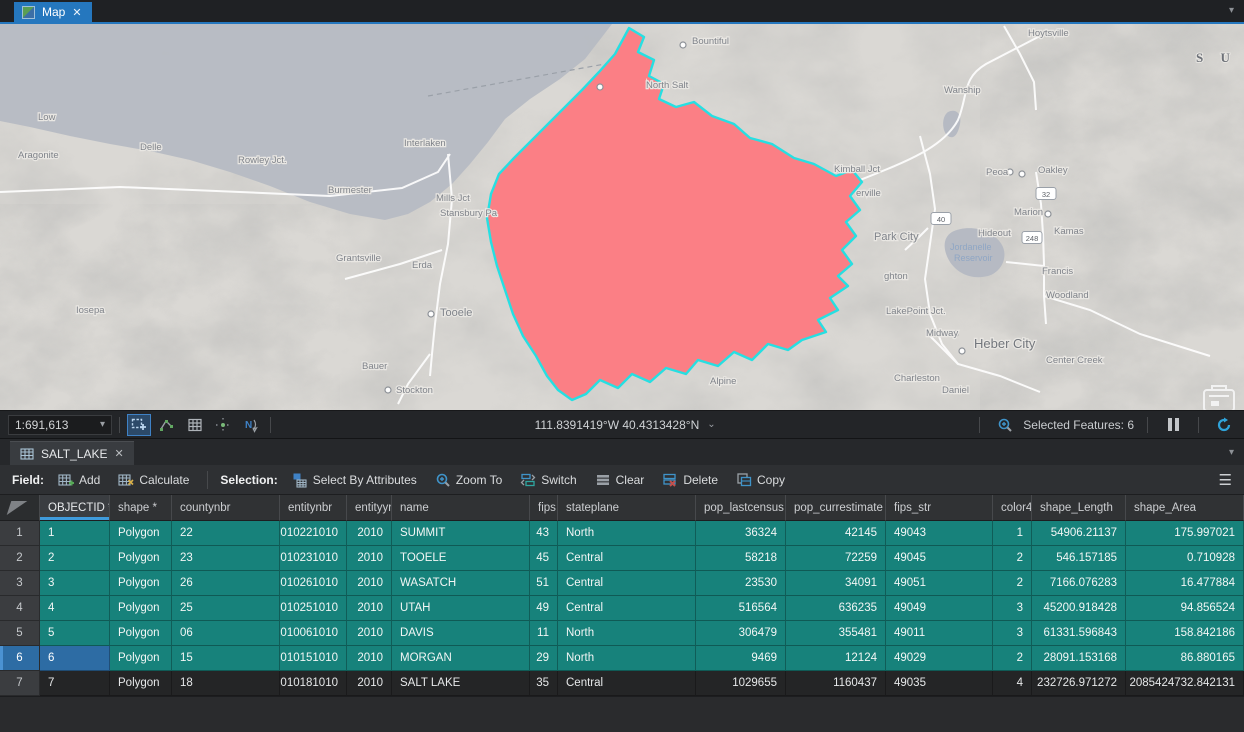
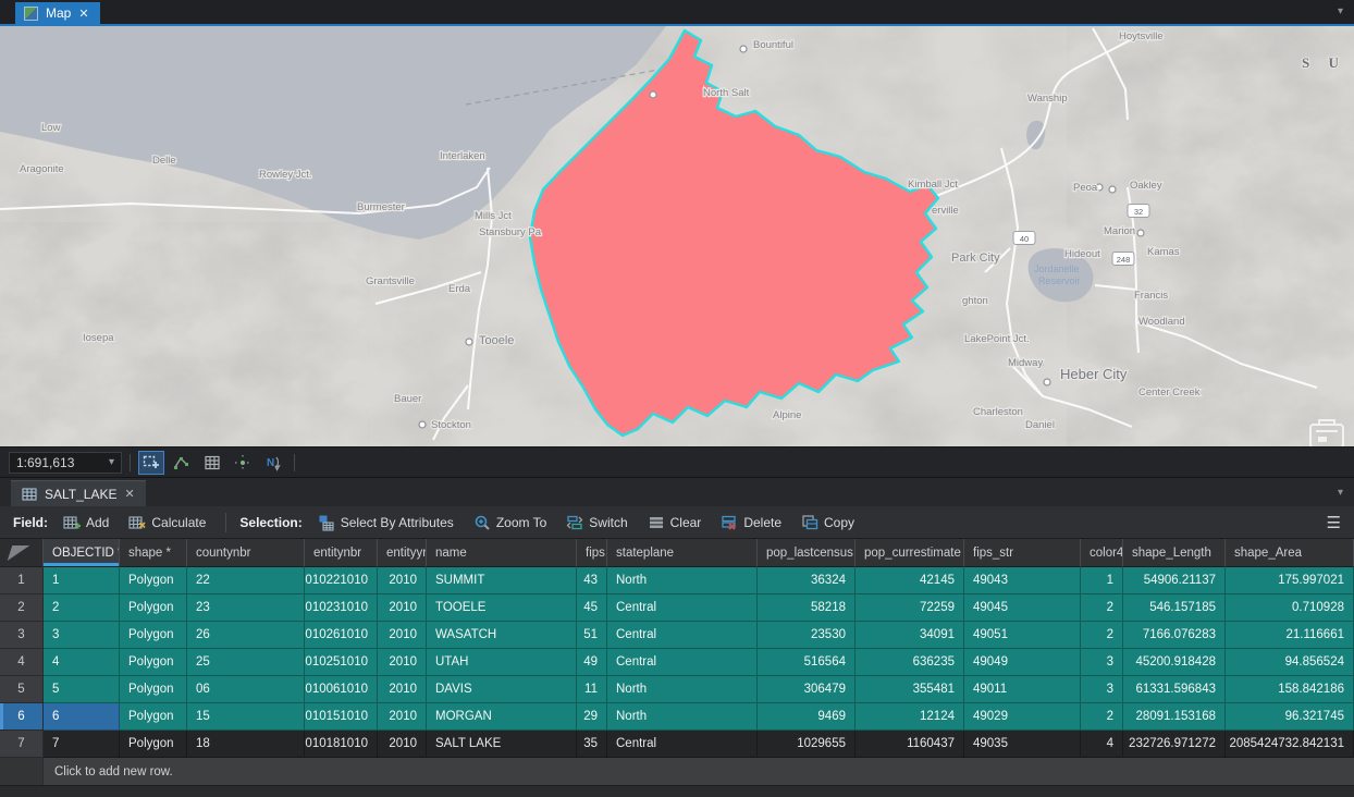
  Map
  ✕
  ▾
  40
  248
  32
  Bountiful
  North Salt
  Hoytsville
  Wanship
  S U
  Low
  Aragonite
  Delle
  Rowley Jct.
  Burmester
  Interlaken
  Mills Jct
  Stansbury Pa
  Grantsville
  Erda
  Tooele
  Iosepa
  Bauer
  Stockton
  Kimball Jct
  erville
  Park City
  ghton
  Hideout
  Peoa
  Oakley
  Marion
  Kamas
  Francis
  Woodland
  LakePoint Jct.
  Midway
  Heber City
  Center Creek
  Charleston
  Daniel
  Alpine
  Jordanelle
  Reservoir
  1:691,613
  ▾
  N
- 111.8391419°W 40.4313428°N
- ⌄
- Selected Features: 6
  SALT_LAKE
  ✕
  ▾
  Field:
  Add
  Calculate
  Selection:
  Select By Attributes
  Zoom To
  Switch
  Clear
  Delete
  Copy
  ☰
  OBJECTID
  shape *
  countynbr
  entitynbr
  entityyr
  name
  fips
  stateplane
  pop_lastcensus
  pop_currestimate
  fips_str
  color4
  shape_Length
  shape_Area
  1
  1
  Polygon
  22
  010221010
  2010
  SUMMIT
  43
  North
  36324
  42145
  49043
  1
  54906.21137
  175.997021
  2
  2
  Polygon
  23
  010231010
  2010
  TOOELE
  45
  Central
  58218
  72259
  49045
  2
  546.157185
  0.710928
  3
  3
  Polygon
  26
  010261010
  2010
  WASATCH
  51
  Central
  23530
  34091
  49051
  2
  7166.076283
- 16.477884
+ 21.116661
  4
  4
  Polygon
  25
  010251010
  2010
  UTAH
  49
  Central
  516564
  636235
  49049
  3
  45200.918428
  94.856524
  5
  5
  Polygon
  06
  010061010
  2010
  DAVIS
  11
  North
  306479
  355481
  49011
  3
  61331.596843
  158.842186
  6
  6
  Polygon
  15
  010151010
  2010
  MORGAN
  29
  North
  9469
  12124
  49029
  2
  28091.153168
- 86.880165
+ 96.321745
  7
  7
  Polygon
  18
  010181010
  2010
  SALT LAKE
  35
  Central
  1029655
  1160437
  49035
  4
  232726.971272
  2085424732.842131
+ Click to add new row.
